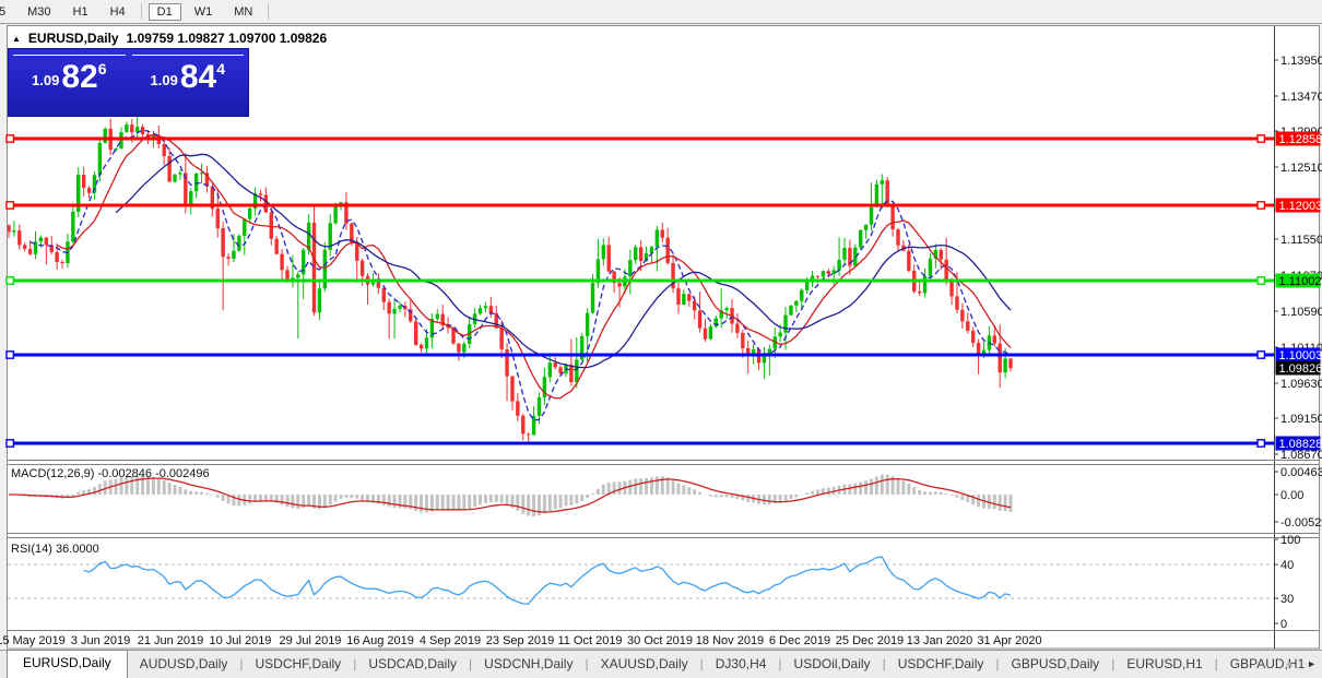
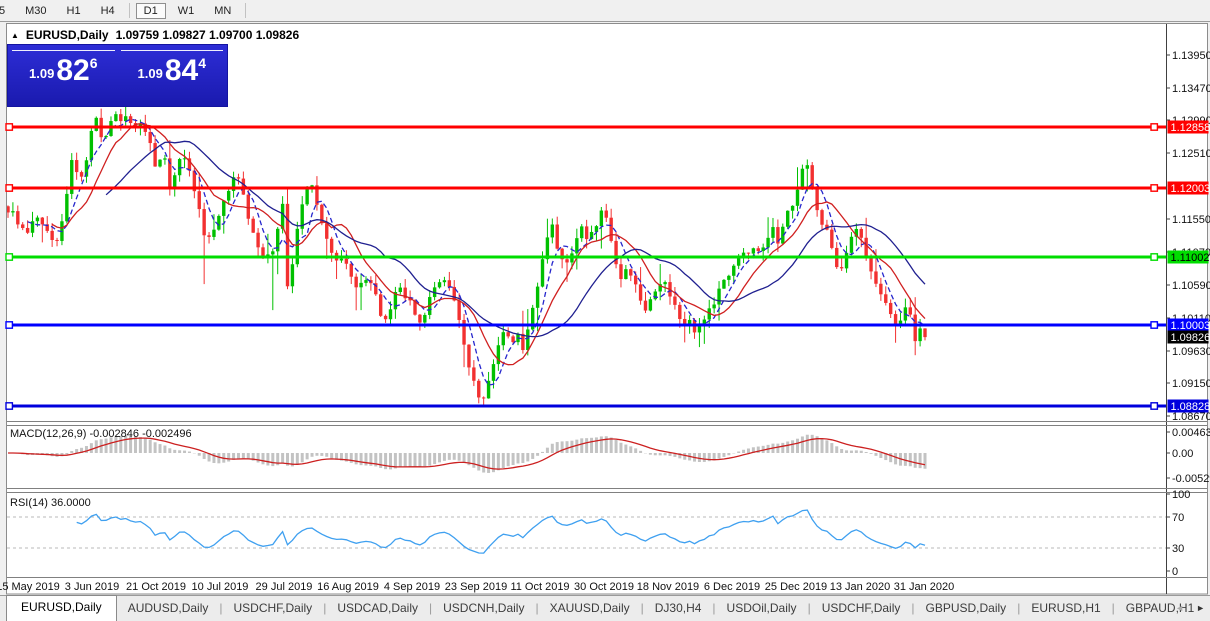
  5
  M30
  H1
  H4
  D1
  W1
  MN
  1.13950
  1.13470
  1.12510
  1.11550
  1.10590
  1.09630
  1.09150
  1.08670
  1.12858
  1.12003
  1.11002
  1.10003
  1.08828
  1.09826
  0.00463
  0.00
  -0.0052
  100
- 40
+ 70
  30
  0
  5 May 2019
  3 Jun 2019
- 21 Jun 2019
+ 21 Oct 2019
  10 Jul 2019
  29 Jul 2019
  16 Aug 2019
  4 Sep 2019
  23 Sep 2019
  11 Oct 2019
  30 Oct 2019
  18 Nov 2019
  6 Dec 2019
  25 Dec 2019
  13 Jan 2020
- 31 Apr 2020
+ 31 Jan 2020
  MACD(12,26,9) -0.002846 -0.002496
  RSI(14) 36.0000
  ▲
  EURUSD,Daily
  1.09759 1.09827 1.09700 1.09826
  1.09
  82
  6
  1.09
  84
  4
  EURUSD,Daily
  AUDUSD,Daily
  |
  USDCHF,Daily
  |
  USDCAD,Daily
  |
  USDCNH,Daily
  |
  XAUUSD,Daily
  |
  DJ30,H4
  |
  USDOil,Daily
  |
  USDCHF,Daily
  |
  GBPUSD,Daily
  |
  EURUSD,H1
  |
  GBPAUD,H1
  ◄
  ►
